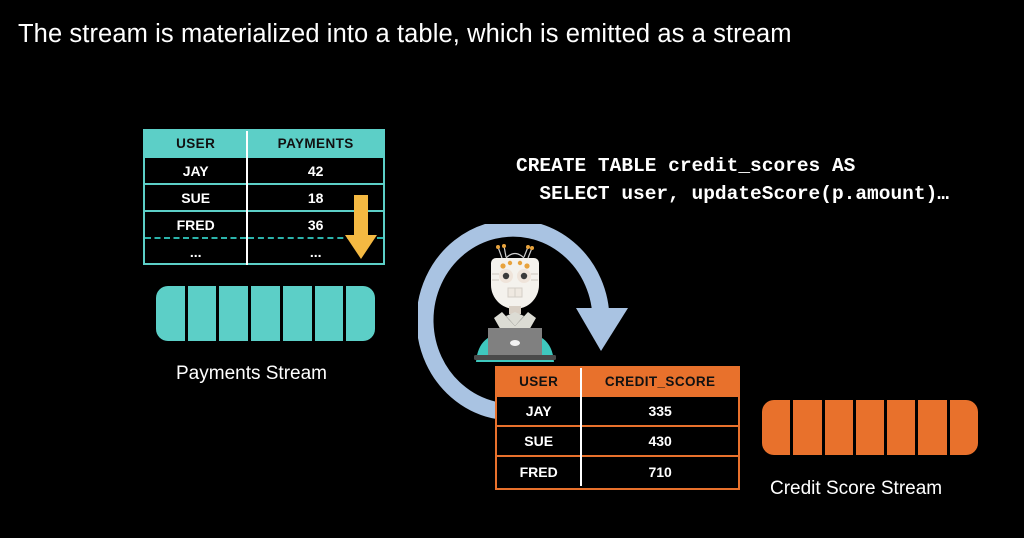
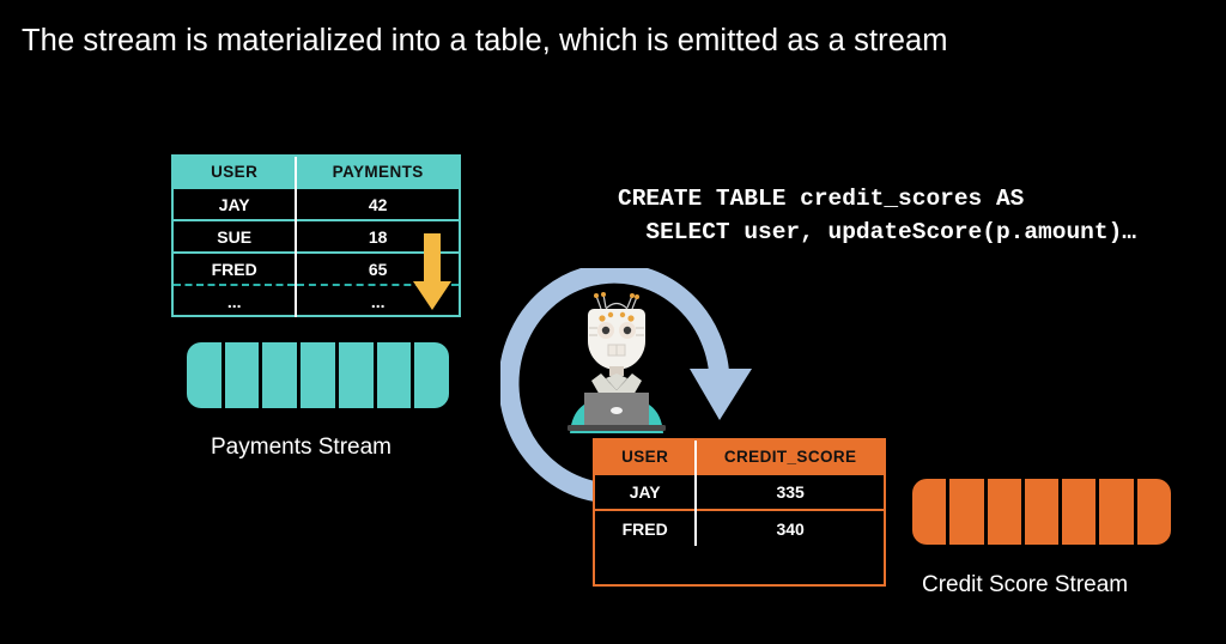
  The stream is materialized into a table, which is emitted as a stream
  CREATE TABLE credit_scores AS SELECT user, updateScore(p.amount)…
  USER	PAYMENTS
  JAY	42
  SUE	18
- FRED	36
+ FRED	65
  ...	...
  Payments Stream
  USER	CREDIT_SCORE
  JAY	335
- SUE	430
- FRED	710
+ FRED	340
  Credit Score Stream
